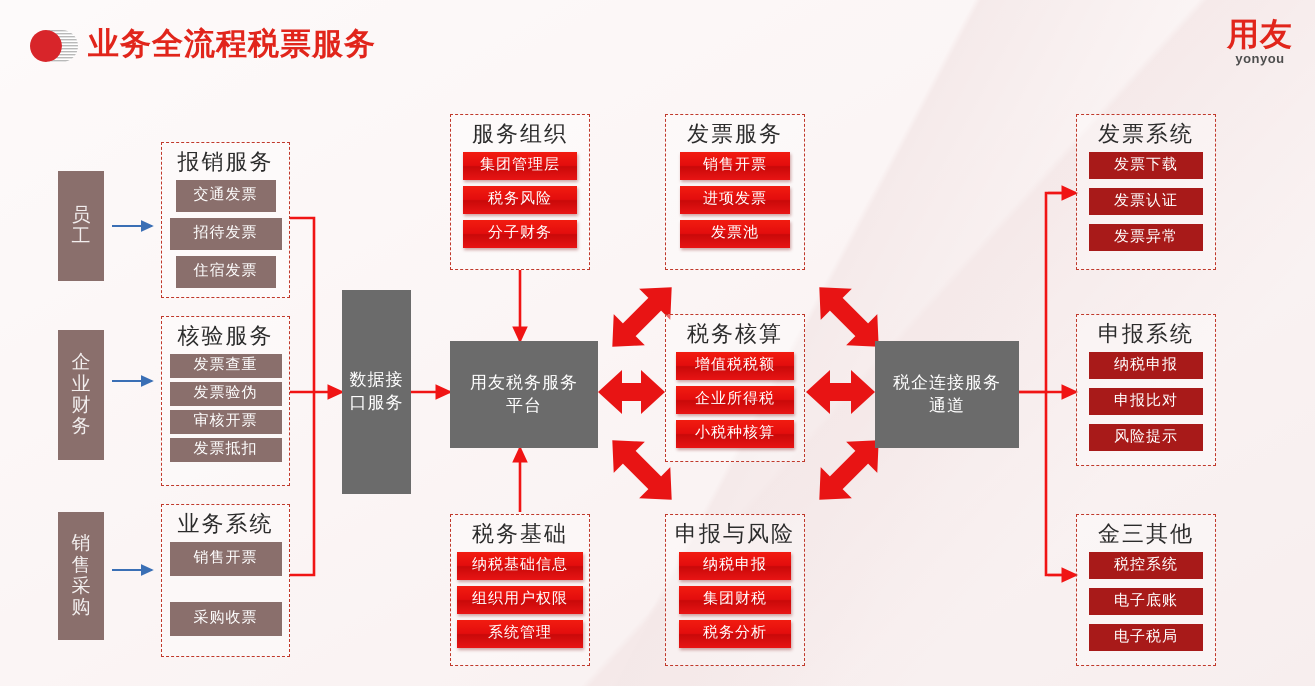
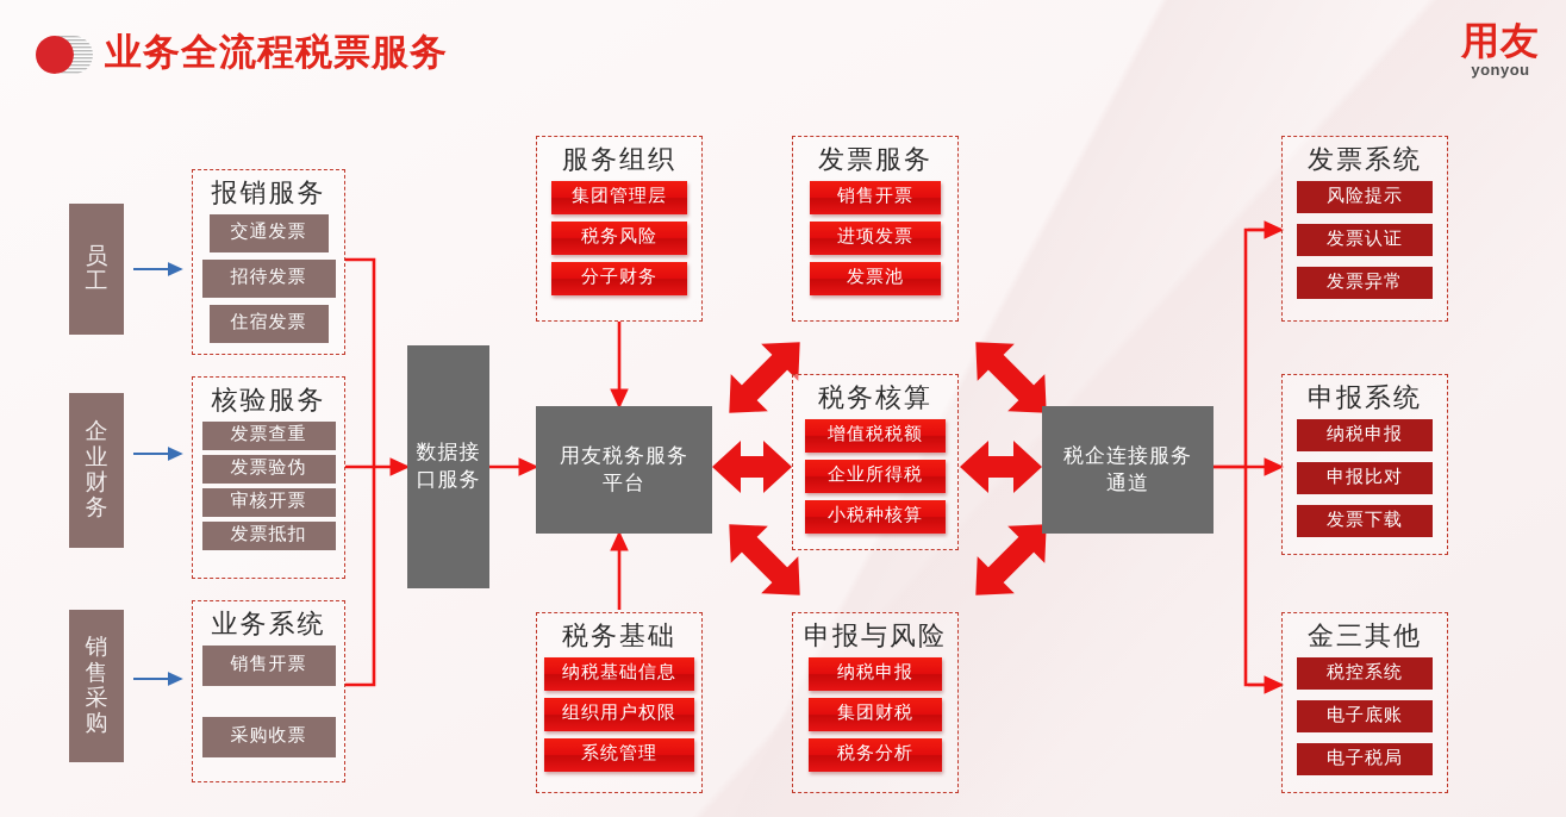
  业务全流程税票服务
  用友
  yonyou
  员工
  企业财务
  销售采购
  报销服务
  交通发票
  招待发票
  住宿发票
  核验服务
  发票查重
  发票验伪
  审核开票
  发票抵扣
  业务系统
  销售开票
  采购收票
  数据接口服务
  用友税务服务平台
  税企连接服务通道
  服务组织
  集团管理层
  税务风险
  分子财务
  发票服务
  销售开票
  进项发票
  发票池
  税务核算
  增值税税额
  企业所得税
  小税种核算
  税务基础
  纳税基础信息
  组织用户权限
  系统管理
  申报与风险
  纳税申报
  集团财税
  税务分析
  发票系统
- 发票下载
+ 风险提示
  发票认证
  发票异常
  申报系统
  纳税申报
  申报比对
- 风险提示
+ 发票下载
  金三其他
  税控系统
  电子底账
  电子税局
